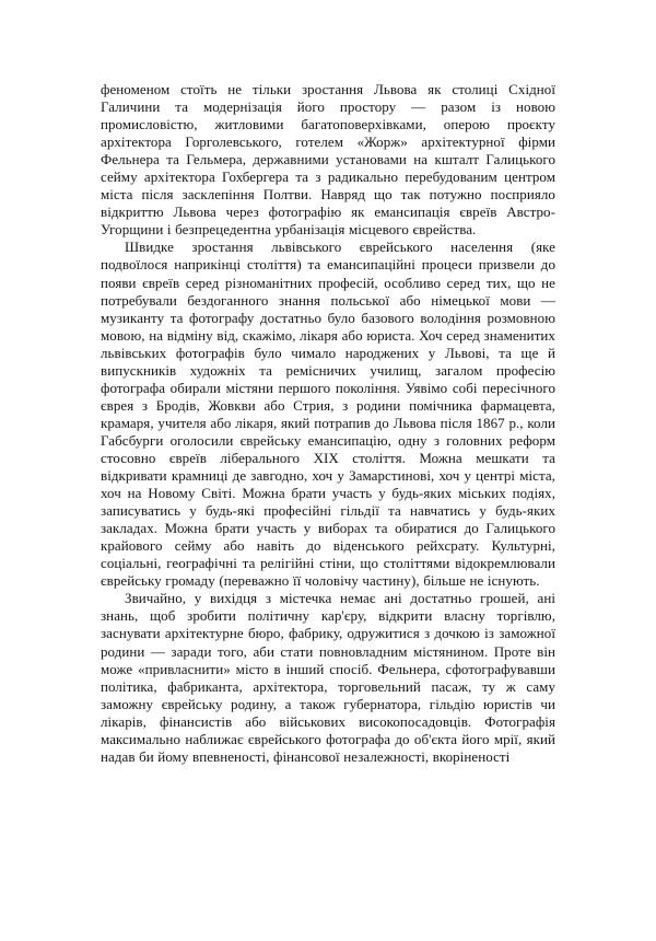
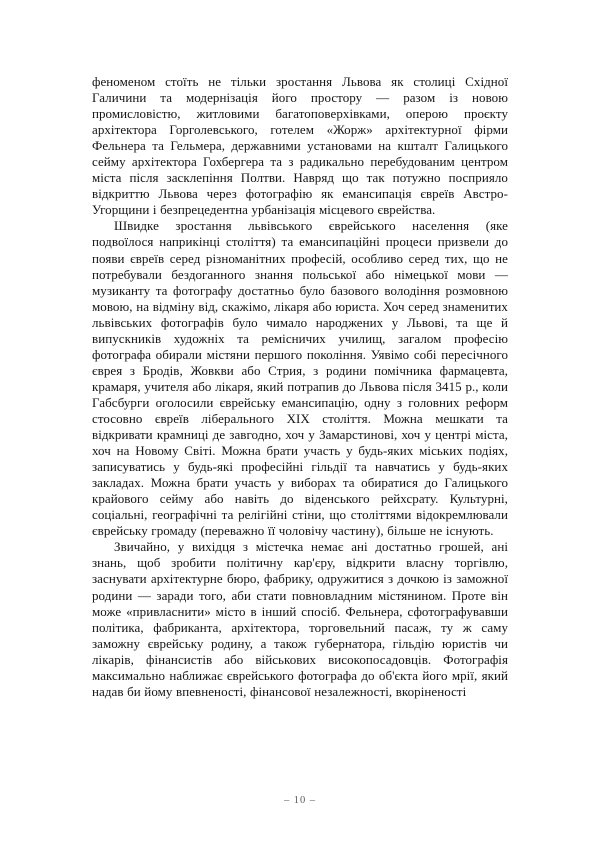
  феноменом стоїть не тільки зростання Львова як столиці Східної Галичини та модернізація його простору — разом із новою промисловістю, житловими багатоповерхівками, оперою проєкту архітектора Горголевського, готелем «Жорж» архітектурної фірми Фельнера та Гельмера, державними установами на кшталт Галицького сейму архітектора Гохбергера та з радикально перебудованим центром міста після засклепіння Полтви. Навряд що так потужно посприяло відкриттю Львова через фотографію як емансипація євреїв Австро-Угорщини і безпрецедентна урбанізація місцевого єврейства.
- Швидке зростання львівського єврейського населення (яке подвоїлося наприкінці століття) та емансипаційні процеси призвели до появи євреїв серед різноманітних професій, особливо серед тих, що не потребували бездоганного знання польської або німецької мови — музиканту та фотографу достатньо було базового володіння розмовною мовою, на відміну від, скажімо, лікаря або юриста. Хоч серед знаменитих львівських фотографів було чимало народжених у Львові, та ще й випускників художніх та ремісничих училищ, загалом професію фотографа обирали містяни першого покоління. Уявімо собі пересічного єврея з Бродів, Жовкви або Стрия, з родини помічника фармацевта, крамаря, учителя або лікаря, який потрапив до Львова після 1867 р., коли Габсбурги оголосили єврейську емансипацію, одну з головних реформ стосовно євреїв ліберального XIX століття. Можна мешкати та відкривати крамниці де завгодно, хоч у Замарстинові, хоч у центрі міста, хоч на Новому Світі. Можна брати участь у будь-яких міських подіях, записуватись у будь-які професійні гільдії та навчатись у будь-яких закладах. Можна брати участь у виборах та обиратися до Галицького крайового сейму або навіть до віденського рейхсрату. Культурні, соціальні, географічні та релігійні стіни, що століттями відокремлювали єврейську громаду (переважно її чоловічу частину), більше не існують.
+ Швидке зростання львівського єврейського населення (яке подвоїлося наприкінці століття) та емансипаційні процеси призвели до появи євреїв серед різноманітних професій, особливо серед тих, що не потребували бездоганного знання польської або німецької мови — музиканту та фотографу достатньо було базового володіння розмовною мовою, на відміну від, скажімо, лікаря або юриста. Хоч серед знаменитих львівських фотографів було чимало народжених у Львові, та ще й випускників художніх та ремісничих училищ, загалом професію фотографа обирали містяни першого покоління. Уявімо собі пересічного єврея з Бродів, Жовкви або Стрия, з родини помічника фармацевта, крамаря, учителя або лікаря, який потрапив до Львова після 3415 р., коли Габсбурги оголосили єврейську емансипацію, одну з головних реформ стосовно євреїв ліберального XIX століття. Можна мешкати та відкривати крамниці де завгодно, хоч у Замарстинові, хоч у центрі міста, хоч на Новому Світі. Можна брати участь у будь-яких міських подіях, записуватись у будь-які професійні гільдії та навчатись у будь-яких закладах. Можна брати участь у виборах та обиратися до Галицького крайового сейму або навіть до віденського рейхсрату. Культурні, соціальні, географічні та релігійні стіни, що століттями відокремлювали єврейську громаду (переважно її чоловічу частину), більше не існують.
  Звичайно, у вихідця з містечка немає ані достатньо грошей, ані знань, щоб зробити політичну кар'єру, відкрити власну торгівлю, заснувати архітектурне бюро, фабрику, одружитися з дочкою із заможної родини — заради того, аби стати повновладним містянином. Проте він може «привласнити» місто в інший спосіб. Фельнера, сфотографувавши політика, фабриканта, архітектора, торговельний пасаж, ту ж саму заможну єврейську родину, а також губернатора, гільдію юристів чи лікарів, фінансистів або військових високопосадовців. Фотографія максимально наближає єврейського фотографа до об'єкта його мрії, який надав би йому впевненості, фінансової незалежності, вкоріненості
+ – 10 –
